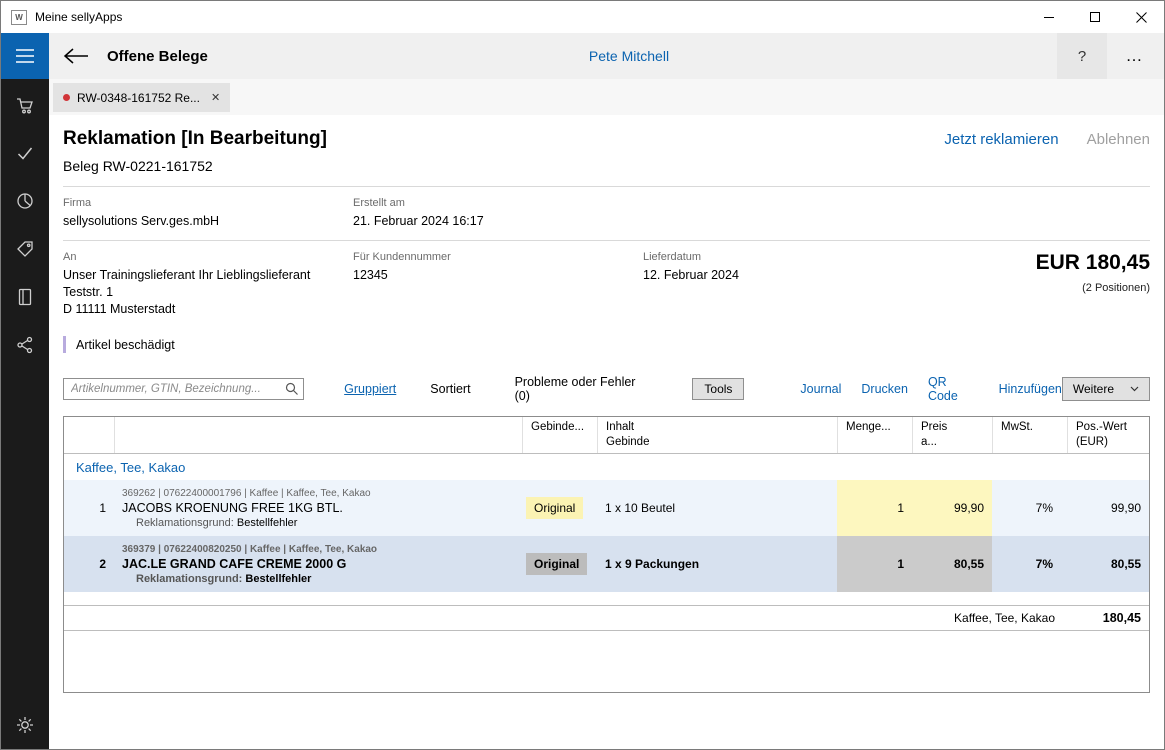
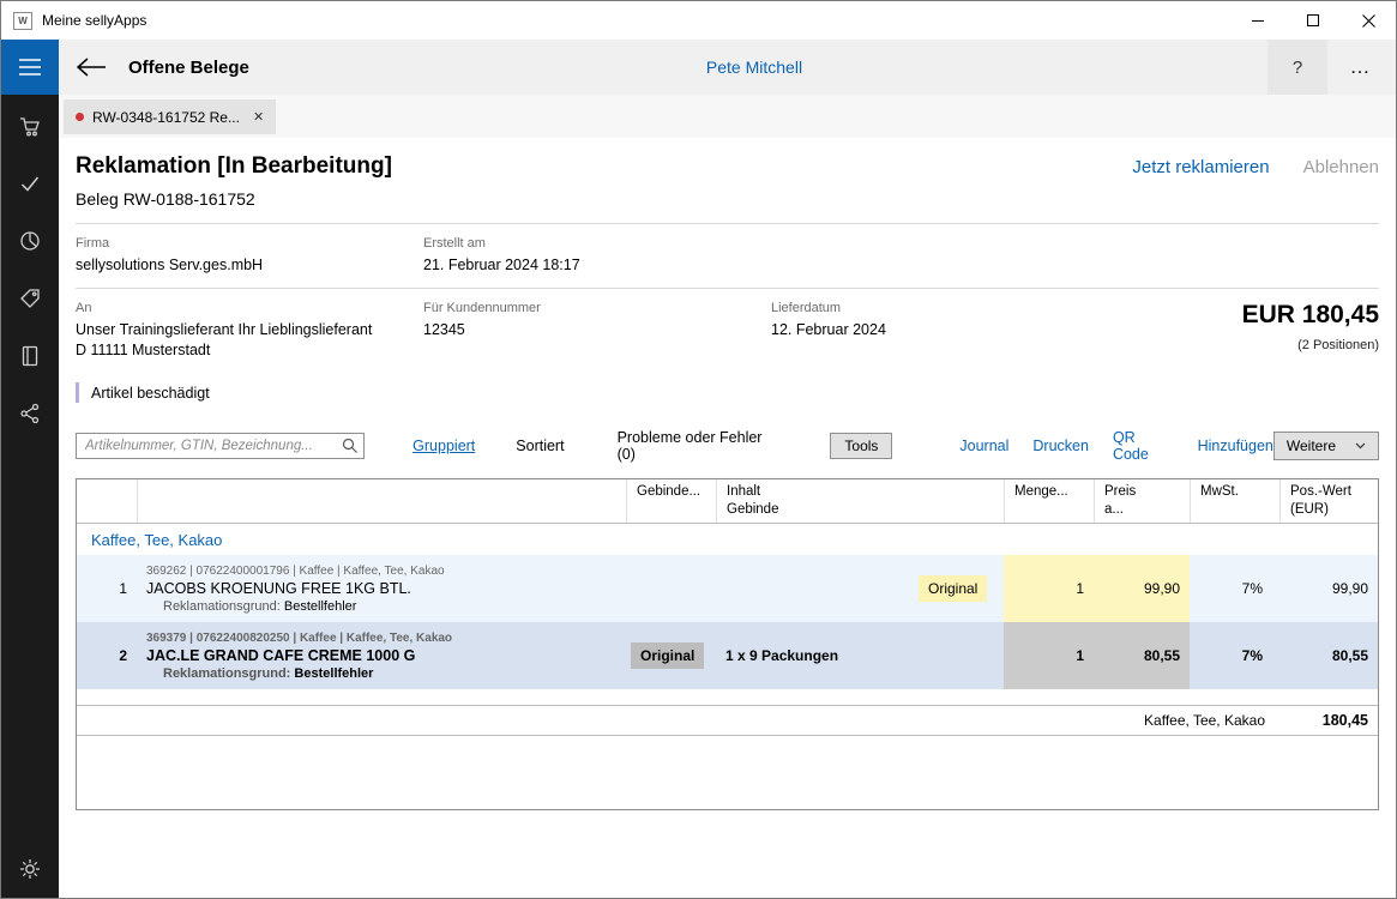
  W
  Meine sellyApps
  Offene Belege
  Pete Mitchell
  ?
  …
  RW-0348-161752 Re...
  ✕
  Reklamation [In Bearbeitung]
  Jetzt reklamieren
  Ablehnen
- Beleg RW-0221-161752
+ Beleg RW-0188-161752
  Firma
  sellysolutions Serv.ges.mbH
  Erstellt am
- 21. Februar 2024 16:17
+ 21. Februar 2024 18:17
  An
  Unser Trainingslieferant Ihr Lieblingslieferant
- Teststr. 1
  D 11111 Musterstadt
  Für Kundennummer
  12345
  Lieferdatum
  12. Februar 2024
  EUR 180,45
  (2 Positionen)
  Artikel beschädigt
  Artikelnummer, GTIN, Bezeichnung...
  Gruppiert
  Sortiert
  Probleme oder Fehler (0)
  Tools
  Journal
  Drucken
  QR Code
  Hinzufügen
  Weitere
  Gebinde...
  Inhalt
  Gebinde
  Menge...
  Preis
  a...
  MwSt.
  Pos.-Wert
  (EUR)
  Kaffee, Tee, Kakao
  1
  369262 | 07622400001796 | Kaffee | Kaffee, Tee, Kakao
  JACOBS KROENUNG FREE 1KG BTL.
  Reklamationsgrund: Bestellfehler
  Original
- 1 x 10 Beutel
  1
  99,90
  7%
  99,90
  2
  369379 | 07622400820250 | Kaffee | Kaffee, Tee, Kakao
- JAC.LE GRAND CAFE CREME 2000 G
+ JAC.LE GRAND CAFE CREME 1000 G
  Reklamationsgrund: Bestellfehler
  Original
  1 x 9 Packungen
  1
  80,55
  7%
  80,55
  Kaffee, Tee, Kakao
  180,45
